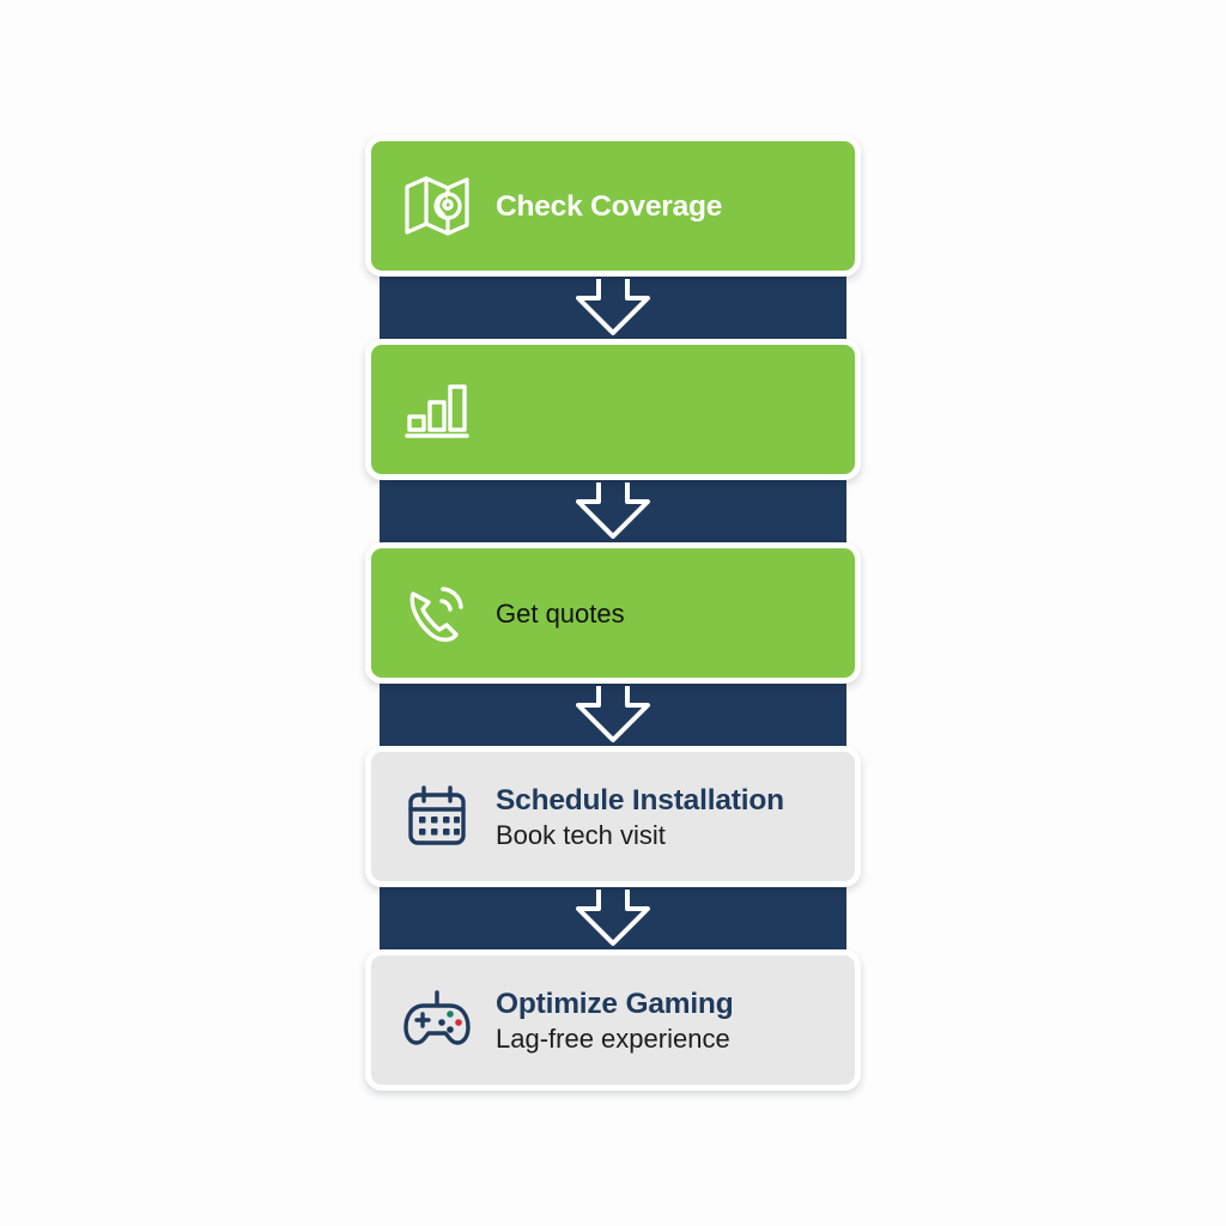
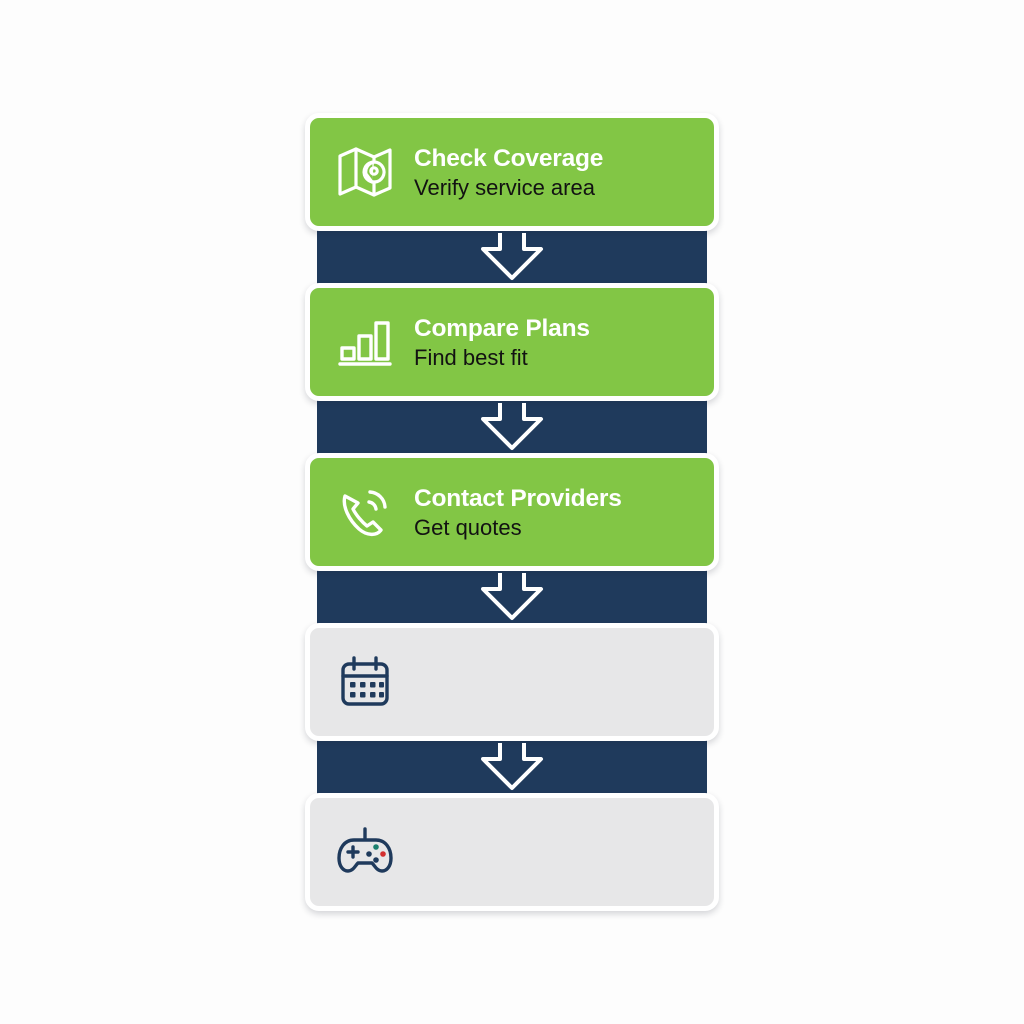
  Check Coverage
+ Verify service area
+ Compare Plans
+ Find best fit
+ Contact Providers
  Get quotes
- Schedule Installation
- Book tech visit
- Optimize Gaming
- Lag-free experience
